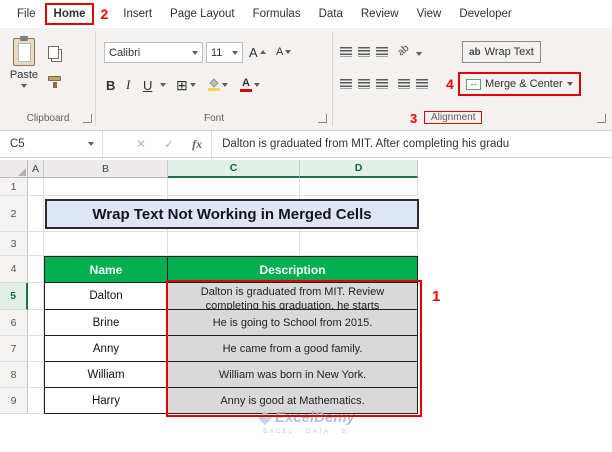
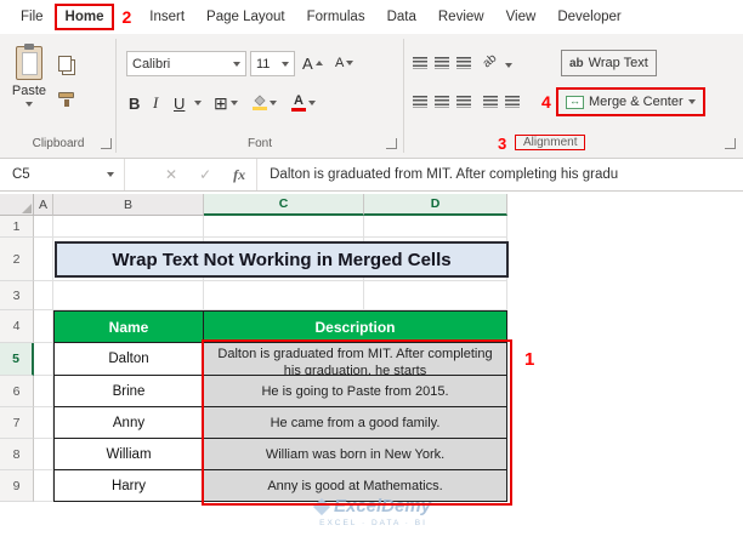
  File
  Home
  2
  Insert
  Page Layout
  Formulas
  Data
  Review
  View
  Developer
  Paste
  Clipboard
  Calibri
  11
  A
  A
  B
  I
  U
  ⊞
  A
  Font
  ab
  Wrap Text
  4
  Merge & Center
  3
  Alignment
  C5
  ✕
  ✓
  fx
  Dalton is graduated from MIT. After completing his gradu
  A
  B
  C
  D
  1
  2
  3
  4
  Name
  Description
  5
  Dalton
- Dalton is graduated from MIT. Review completing his graduation, he starts
+ Dalton is graduated from MIT. After completing his graduation, he starts
  6
  Brine
- He is going to School from 2015.
+ He is going to Paste from 2015.
  7
  Anny
  He came from a good family.
  8
  William
  William was born in New York.
  9
  Harry
  Anny is good at Mathematics.
  Wrap Text Not Working in Merged Cells
  1
  ExcelDemy
